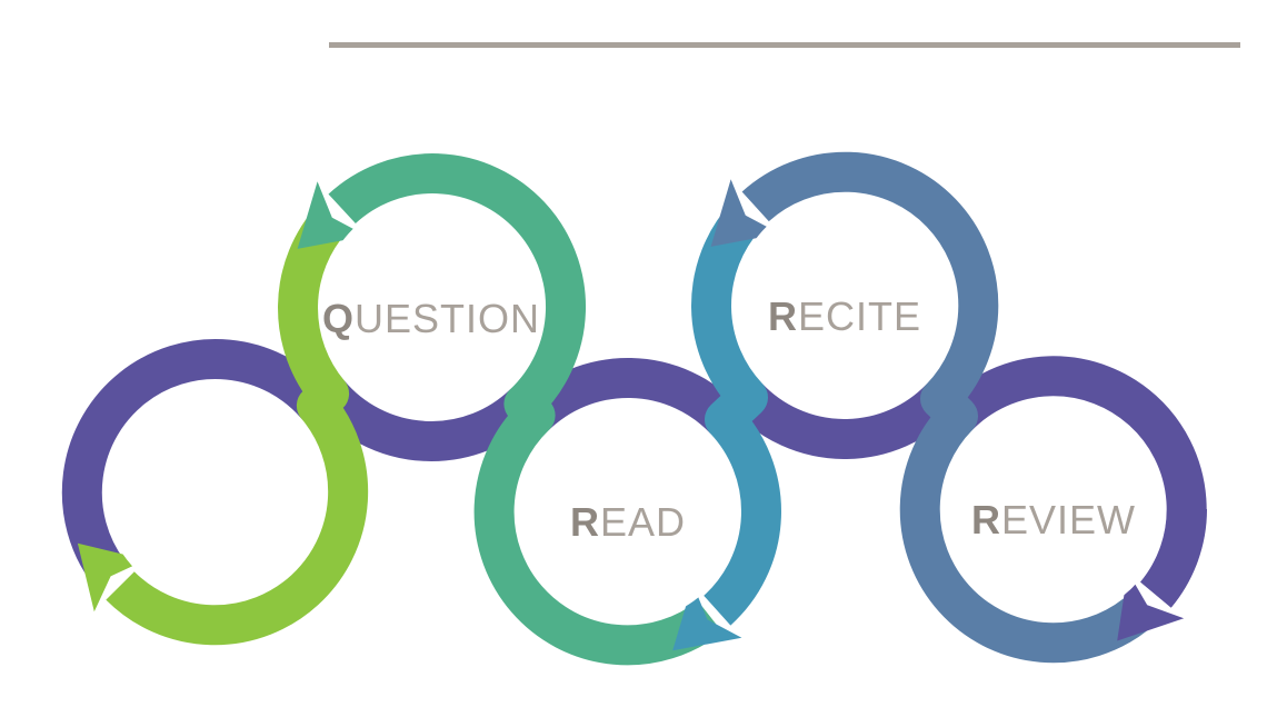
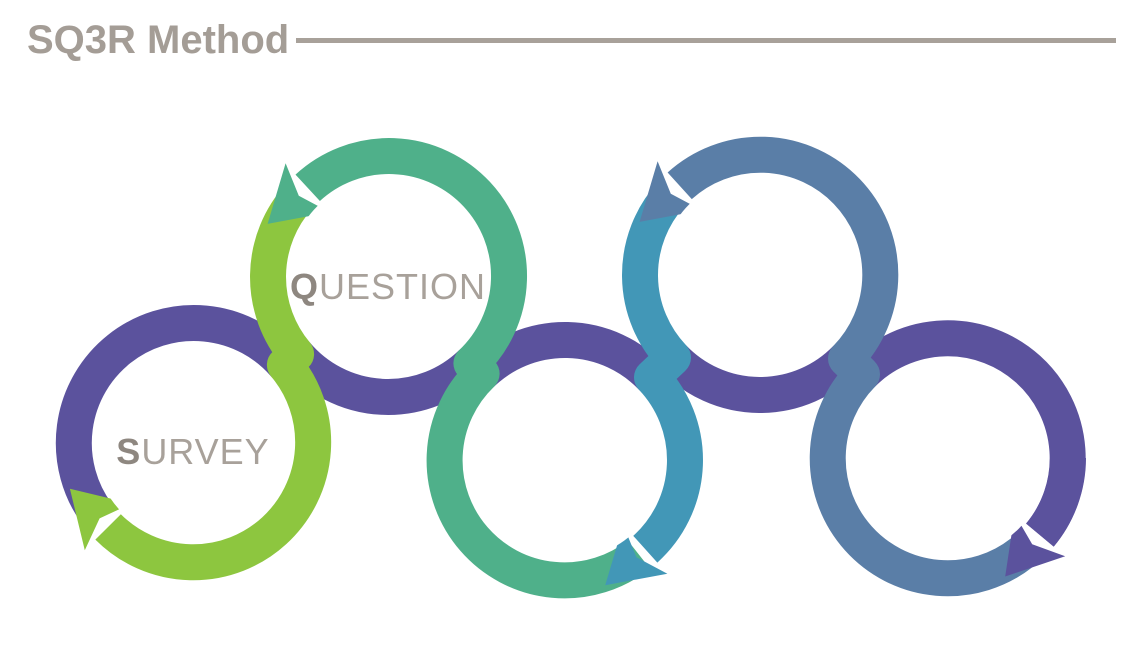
+ SQ3R Method
+ SURVEY
  QUESTION
- READ
- RECITE
- REVIEW
